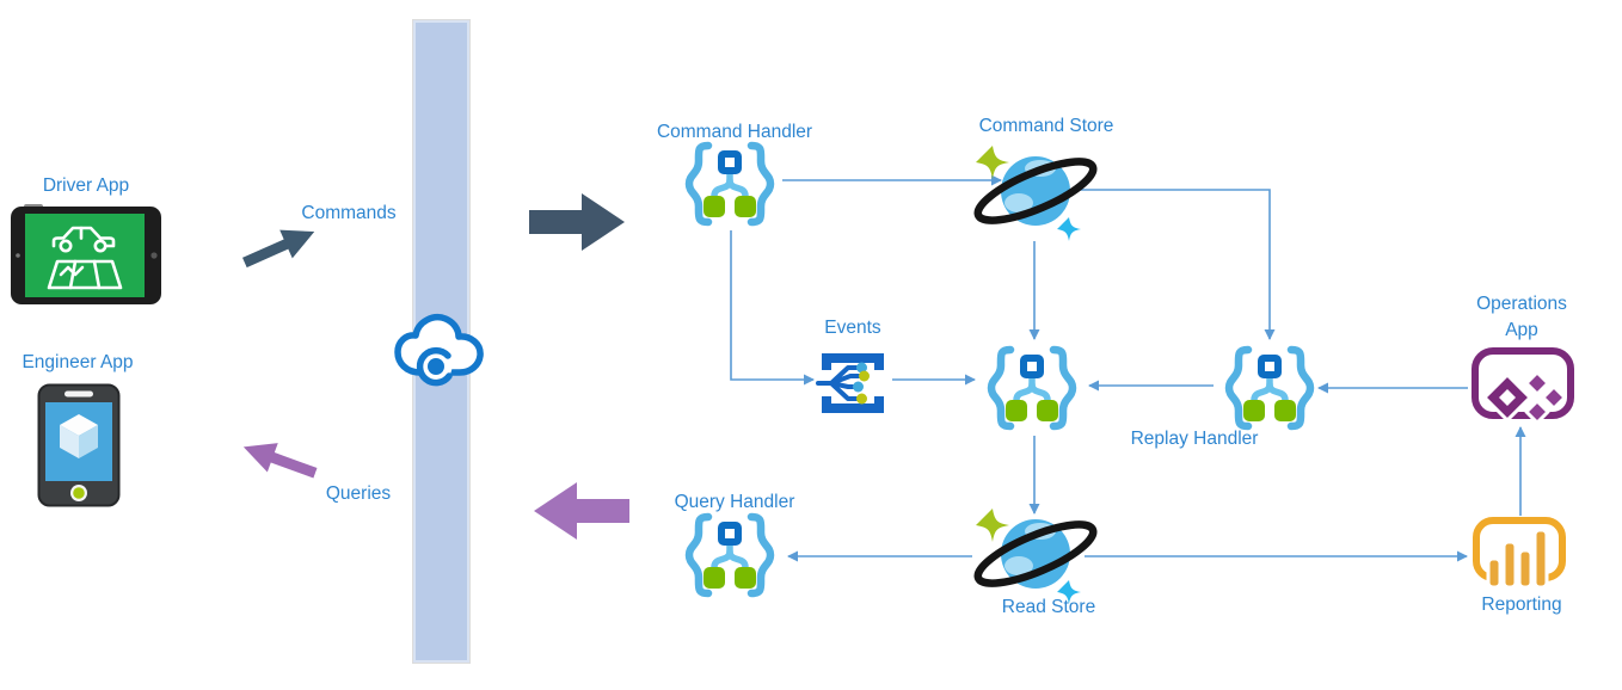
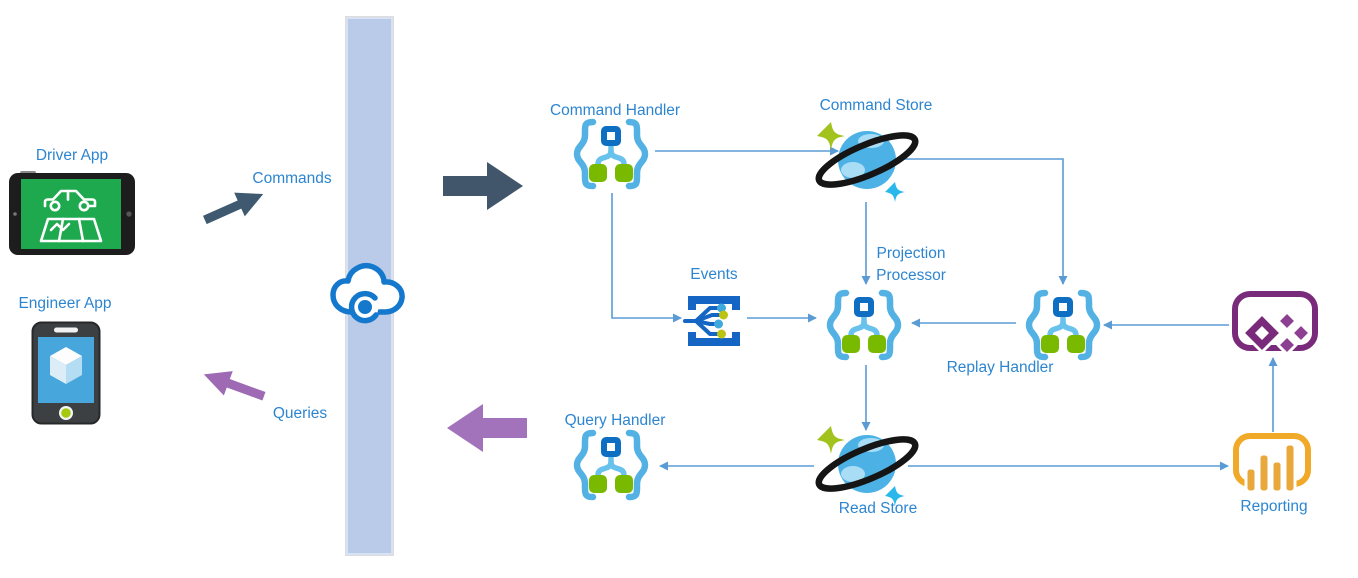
  Driver App
  Engineer App
  Commands
  Queries
  Command Handler
+ Projection
+ Processor
  Replay Handler
  Query Handler
  Command Store
  Read Store
  Events
- Operations
- App
  Reporting
